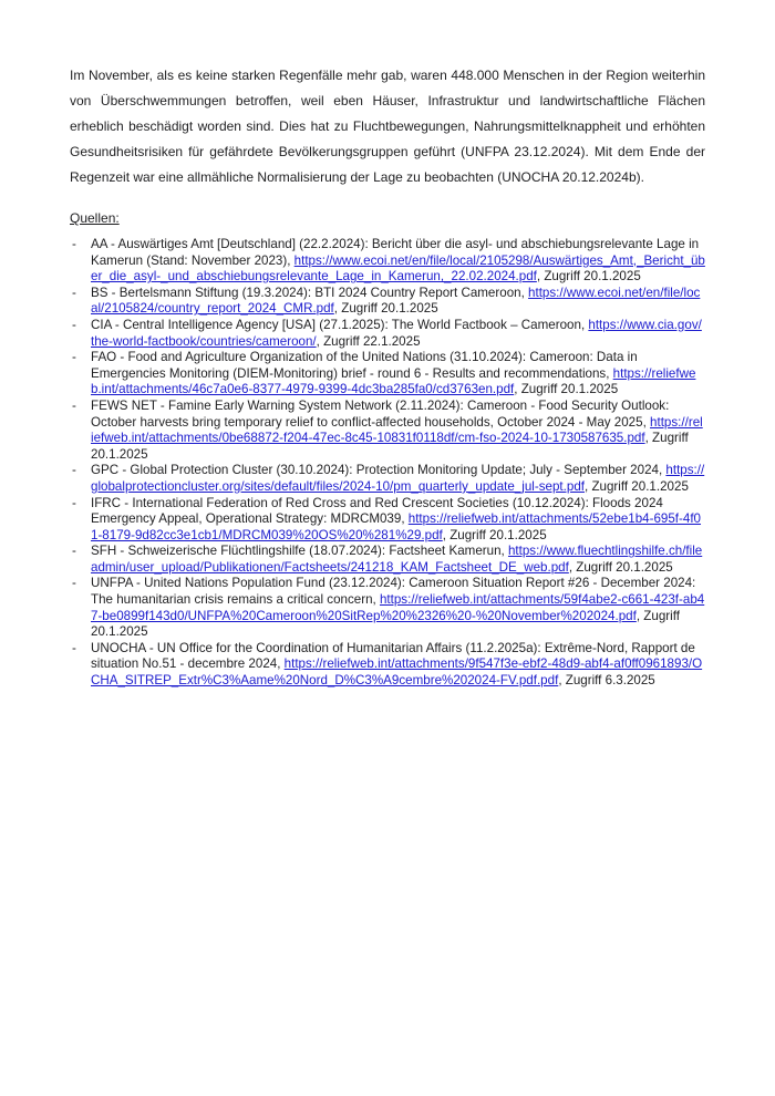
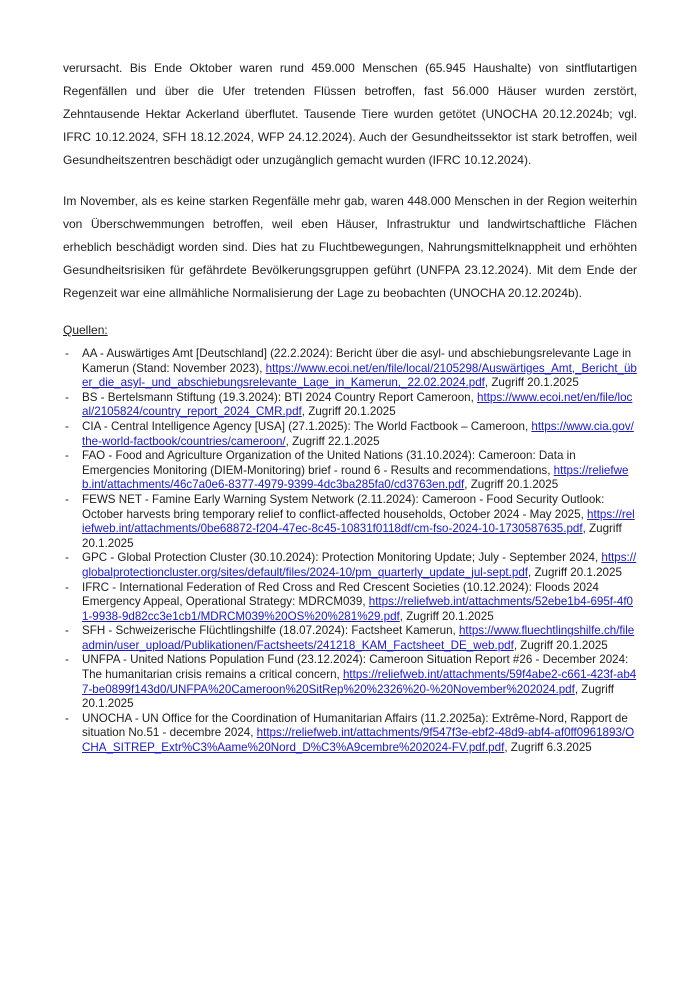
+ verursacht. Bis Ende Oktober waren rund 459.000 Menschen (65.945 Haushalte) von sintflutartigen Regenfällen und über die Ufer tretenden Flüssen betroffen, fast 56.000 Häuser wurden zerstört, Zehntausende Hektar Ackerland überflutet. Tausende Tiere wurden getötet (UNOCHA 20.12.2024b; vgl. IFRC 10.12.2024, SFH 18.12.2024, WFP 24.12.2024). Auch der Gesundheitssektor ist stark betroffen, weil Gesundheitszentren beschädigt oder unzugänglich gemacht wurden (IFRC 10.12.2024).
  Im November, als es keine starken Regenfälle mehr gab, waren 448.000 Menschen in der Region weiterhin von Überschwemmungen betroffen, weil eben Häuser, Infrastruktur und landwirtschaftliche Flächen erheblich beschädigt worden sind. Dies hat zu Fluchtbewegungen, Nahrungsmittelknappheit und erhöhten Gesundheitsrisiken für gefährdete Bevölkerungsgruppen geführt (UNFPA 23.12.2024). Mit dem Ende der Regenzeit war eine allmähliche Normalisierung der Lage zu beobachten (UNOCHA 20.12.2024b).
  Quellen:
  -
  AA - Auswärtiges Amt [Deutschland] (22.2.2024): Bericht über die asyl- und abschiebungsrelevante Lage in Kamerun (Stand: November 2023), https://www.ecoi.net/en/file/local/2105298/Auswärtiges_Amt,_Bericht_über_die_asyl-_und_abschiebungsrelevante_Lage_in_Kamerun,_22.02.2024.pdf, Zugriff 20.1.2025
  -
  BS - Bertelsmann Stiftung (19.3.2024): BTI 2024 Country Report Cameroon, https://www.ecoi.net/en/file/local/2105824/country_report_2024_CMR.pdf, Zugriff 20.1.2025
  -
  CIA - Central Intelligence Agency [USA] (27.1.2025): The World Factbook – Cameroon, https://www.cia.gov/the-world-factbook/countries/cameroon/, Zugriff 22.1.2025
  -
  FAO - Food and Agriculture Organization of the United Nations (31.10.2024): Cameroon: Data in Emergencies Monitoring (DIEM-Monitoring) brief - round 6 - Results and recommendations, https://reliefweb.int/attachments/46c7a0e6-8377-4979-9399-4dc3ba285fa0/cd3763en.pdf, Zugriff 20.1.2025
  -
  FEWS NET - Famine Early Warning System Network (2.11.2024): Cameroon - Food Security Outlook: October harvests bring temporary relief to conflict-affected households, October 2024 - May 2025, https://reliefweb.int/attachments/0be68872-f204-47ec-8c45-10831f0118df/cm-fso-2024-10-1730587635.pdf, Zugriff 20.1.2025
  -
  GPC - Global Protection Cluster (30.10.2024): Protection Monitoring Update; July - September 2024, https://globalprotectioncluster.org/sites/default/files/2024-10/pm_quarterly_update_jul-sept.pdf, Zugriff 20.1.2025
  -
- IFRC - International Federation of Red Cross and Red Crescent Societies (10.12.2024): Floods 2024 Emergency Appeal, Operational Strategy: MDRCM039, https://reliefweb.int/attachments/52ebe1b4-695f-4f01-8179-9d82cc3e1cb1/MDRCM039%20OS%20%281%29.pdf, Zugriff 20.1.2025
+ IFRC - International Federation of Red Cross and Red Crescent Societies (10.12.2024): Floods 2024 Emergency Appeal, Operational Strategy: MDRCM039, https://reliefweb.int/attachments/52ebe1b4-695f-4f01-9938-9d82cc3e1cb1/MDRCM039%20OS%20%281%29.pdf, Zugriff 20.1.2025
  -
  SFH - Schweizerische Flüchtlingshilfe (18.07.2024): Factsheet Kamerun, https://www.fluechtlingshilfe.ch/fileadmin/user_upload/Publikationen/Factsheets/241218_KAM_Factsheet_DE_web.pdf, Zugriff 20.1.2025
  -
  UNFPA - United Nations Population Fund (23.12.2024): Cameroon Situation Report #26 - December 2024: The humanitarian crisis remains a critical concern, https://reliefweb.int/attachments/59f4abe2-c661-423f-ab47-be0899f143d0/UNFPA%20Cameroon%20SitRep%20%2326%20-%20November%202024.pdf, Zugriff 20.1.2025
  -
  UNOCHA - UN Office for the Coordination of Humanitarian Affairs (11.2.2025a): Extrême-Nord, Rapport de situation No.51 - decembre 2024, https://reliefweb.int/attachments/9f547f3e-ebf2-48d9-abf4-af0ff0961893/OCHA_SITREP_Extr%C3%Aame%20Nord_D%C3%A9cembre%202024-FV.pdf.pdf, Zugriff 6.3.2025
